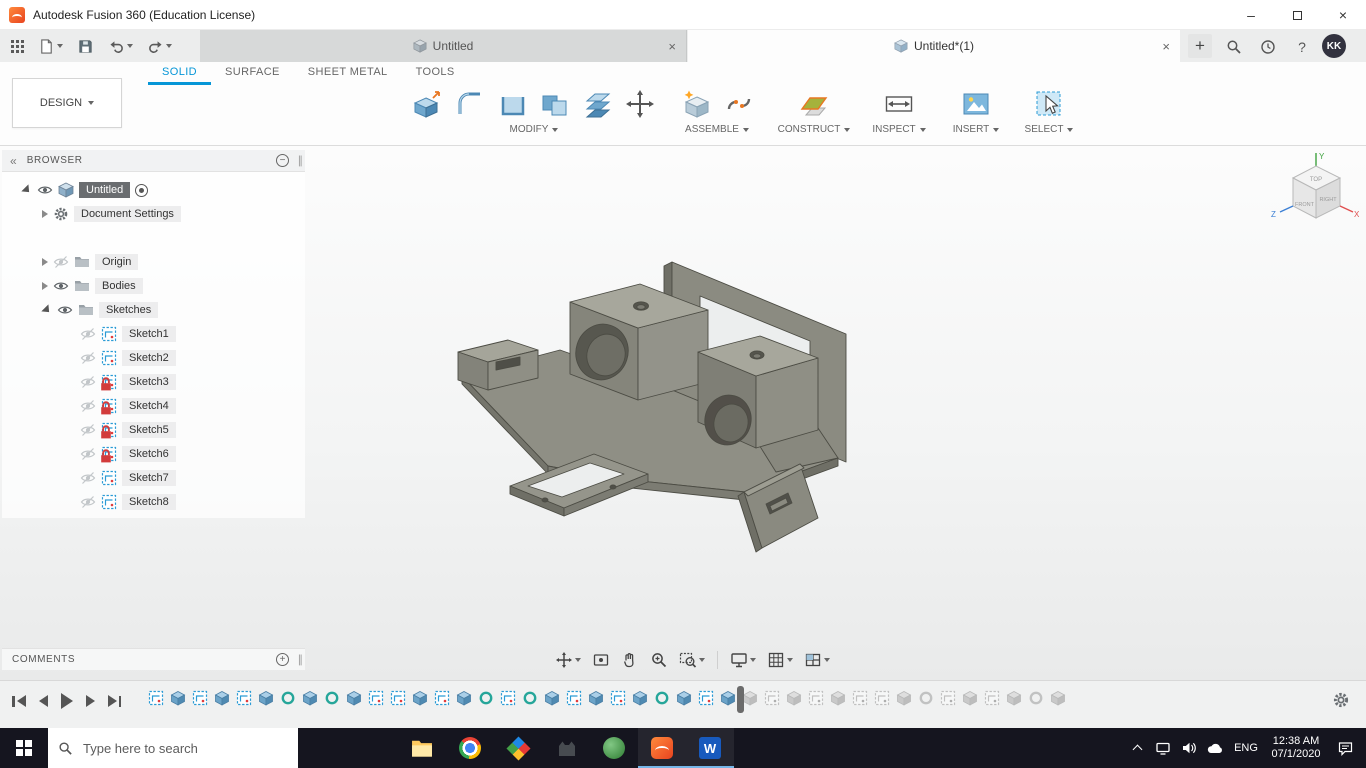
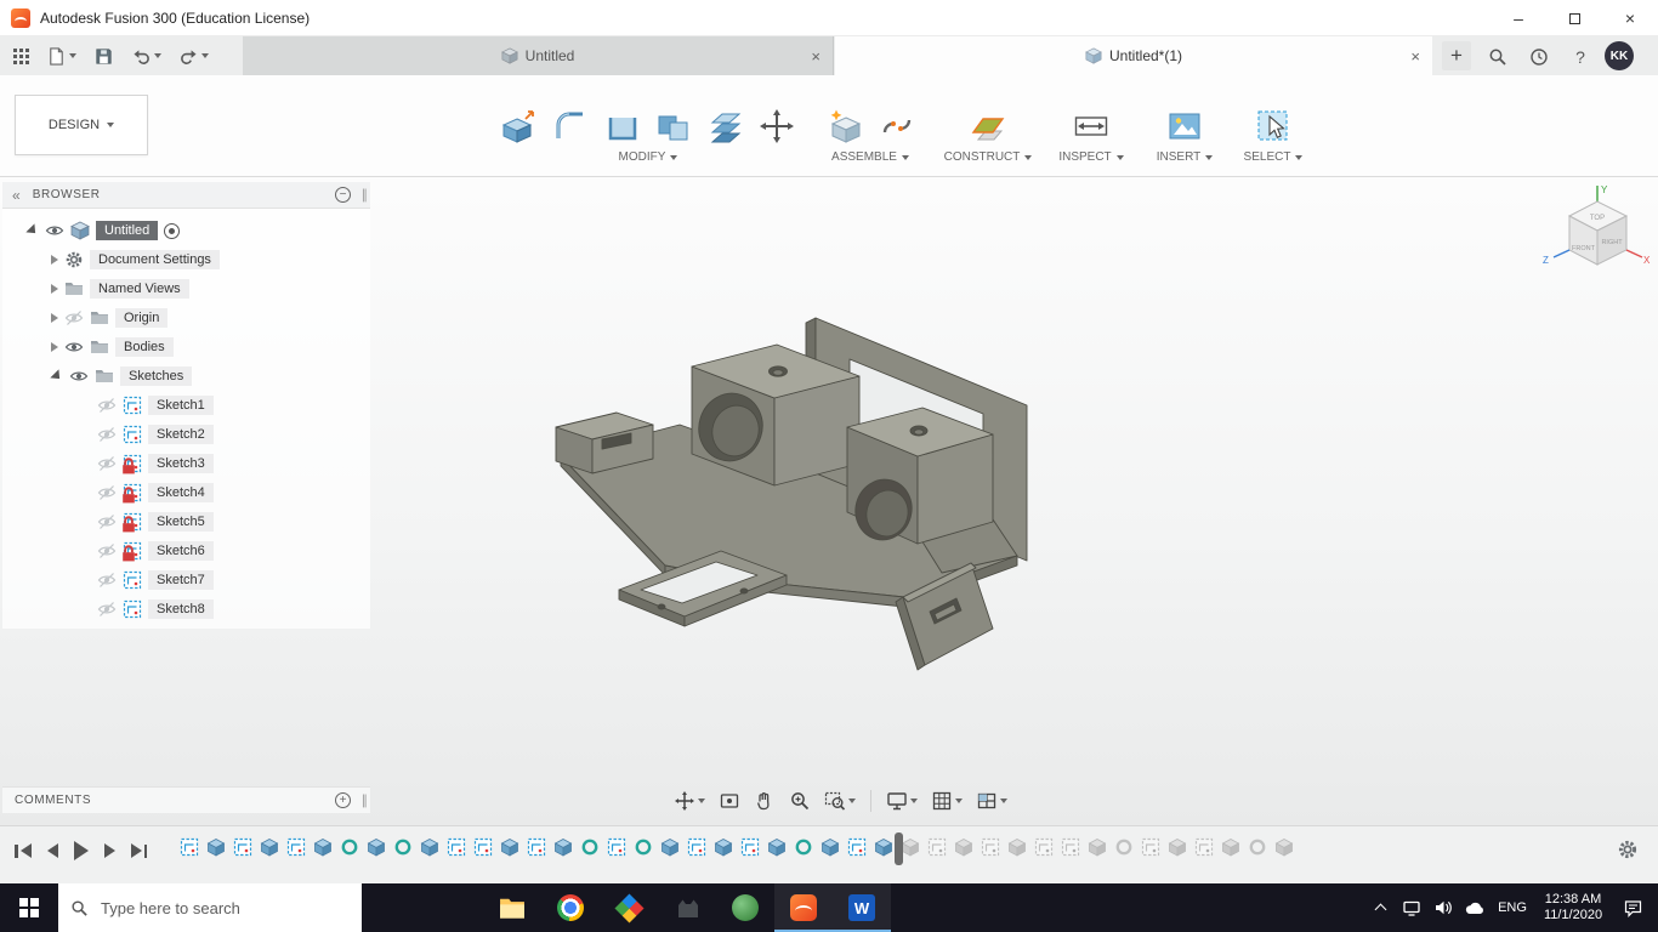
- Autodesk Fusion 360 (Education License)
+ Autodesk Fusion 300 (Education License)
  –
  ×
  Untitled
  ×
  Untitled*(1)
  ×
  +
  ?
  KK
- SOLID
- SURFACE
- SHEET METAL
- TOOLS
  DESIGN
  MODIFY
  ASSEMBLE
  CONSTRUCT
  INSPECT
  INSERT
  SELECT
  Y
  X
  Z
  «
  BROWSER
  −
  ∥
  Untitled
  Document Settings
+ Named Views
  Origin
  Bodies
  Sketches
  Sketch1
  Sketch2
  Sketch3
  Sketch4
  Sketch5
  Sketch6
  Sketch7
  Sketch8
  COMMENTS
  +
  ∥
  Type here to search
  W
  ENG
  12:38 AM
- 07/1/2020
+ 11/1/2020
